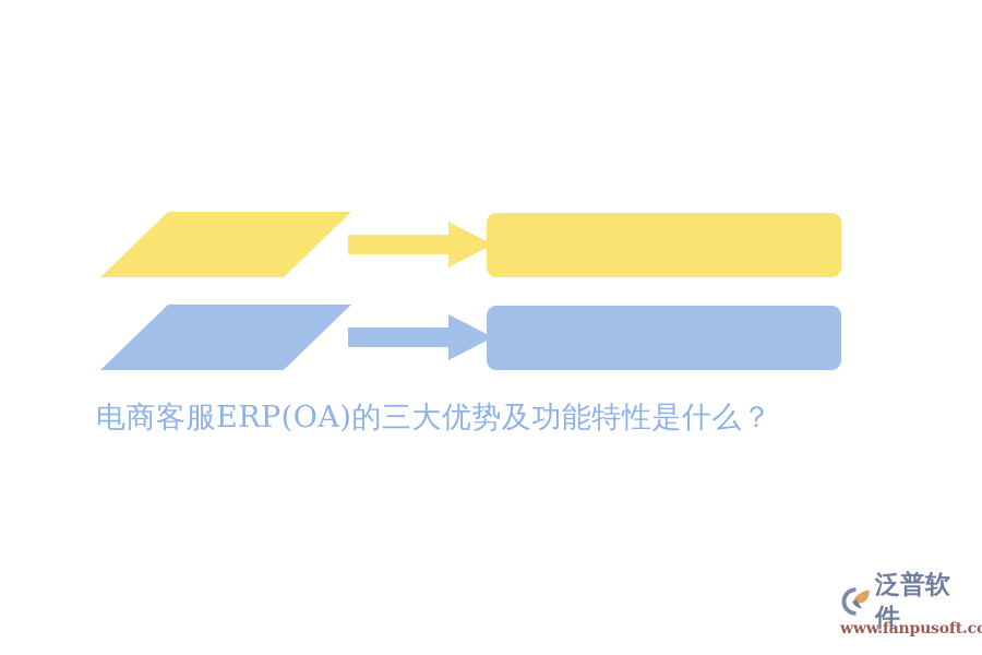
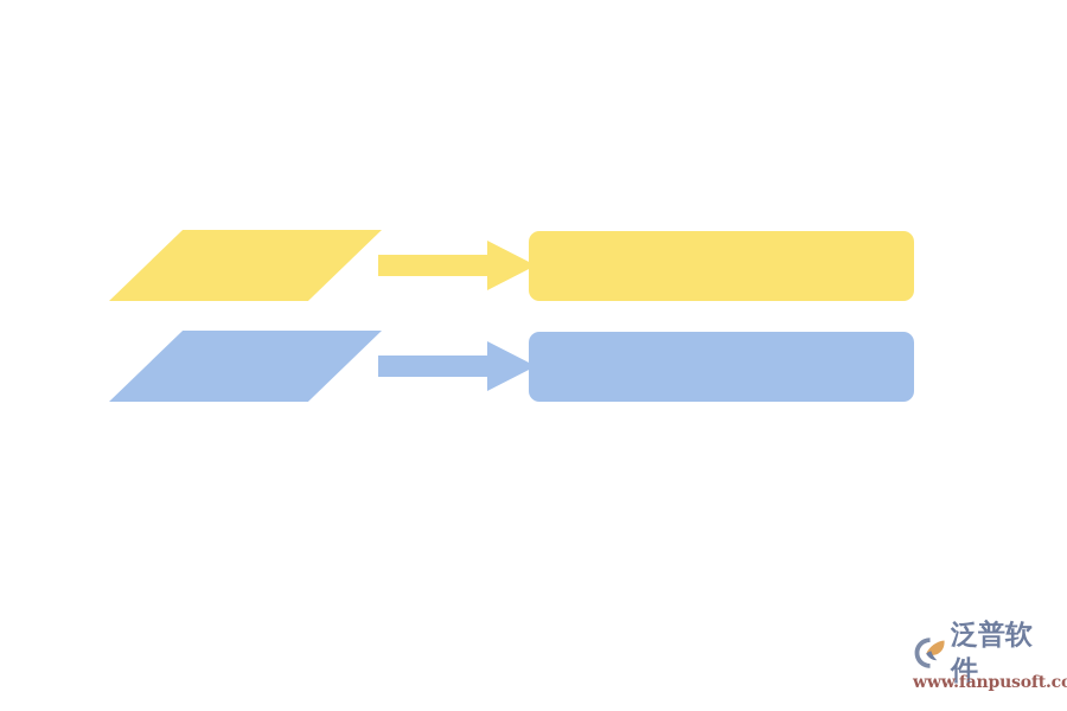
- 电商客服ERP(OA)的三大优势及功能特性是什么？
  泛普软件
  www.fanpusoft.c
